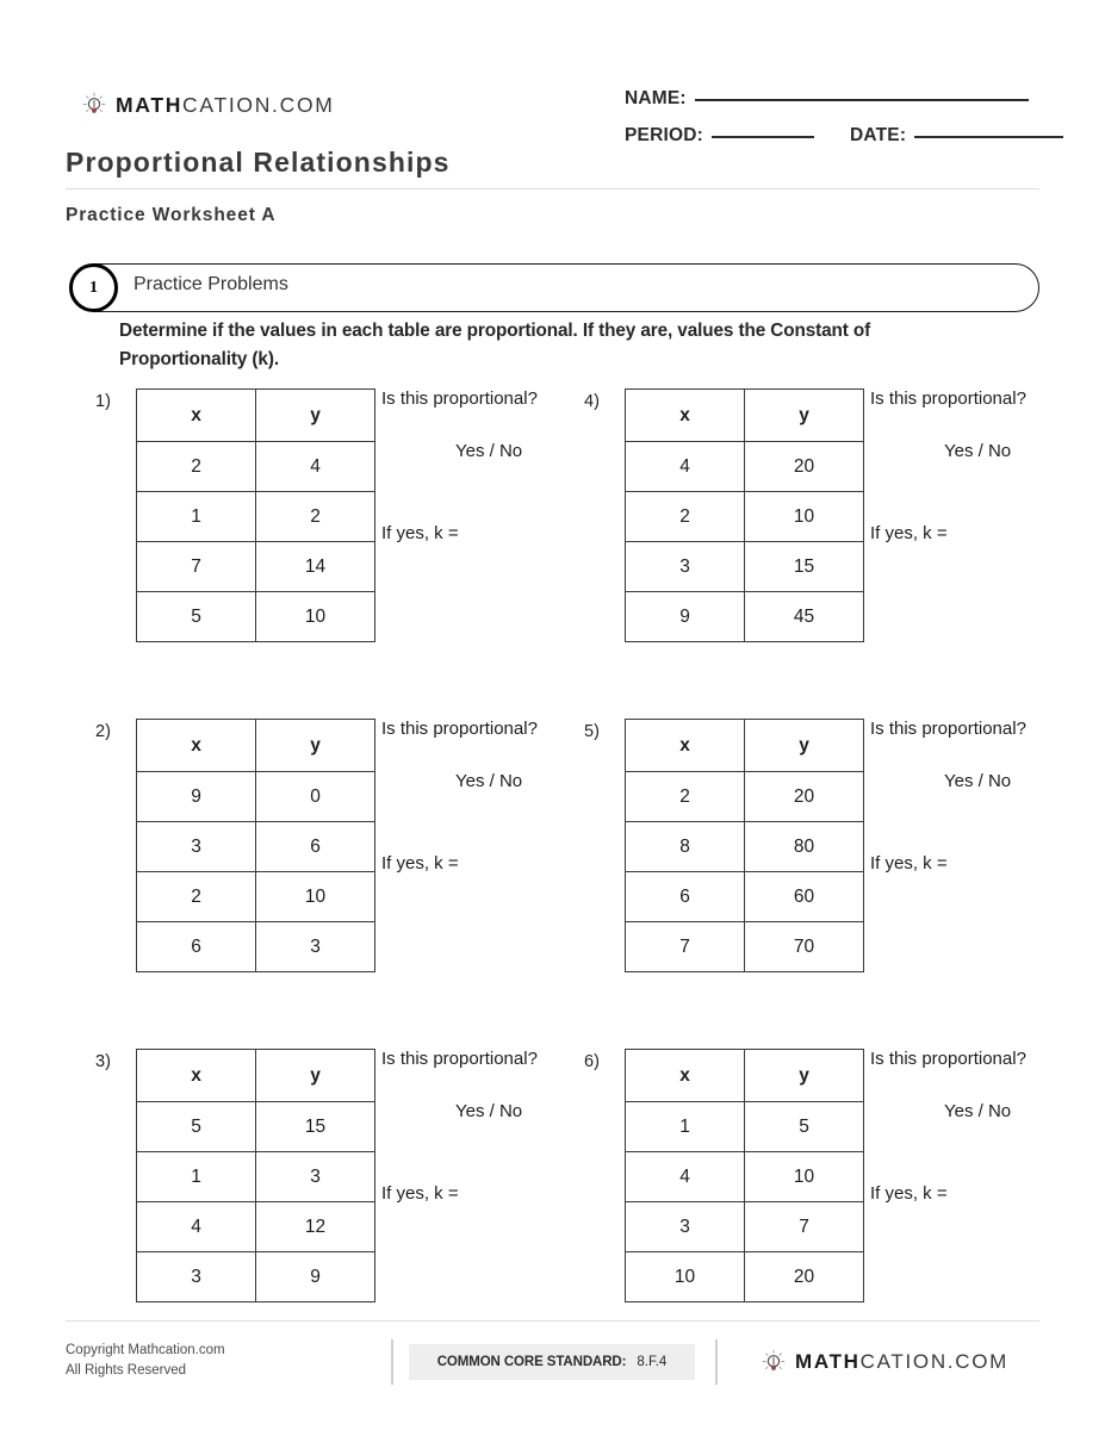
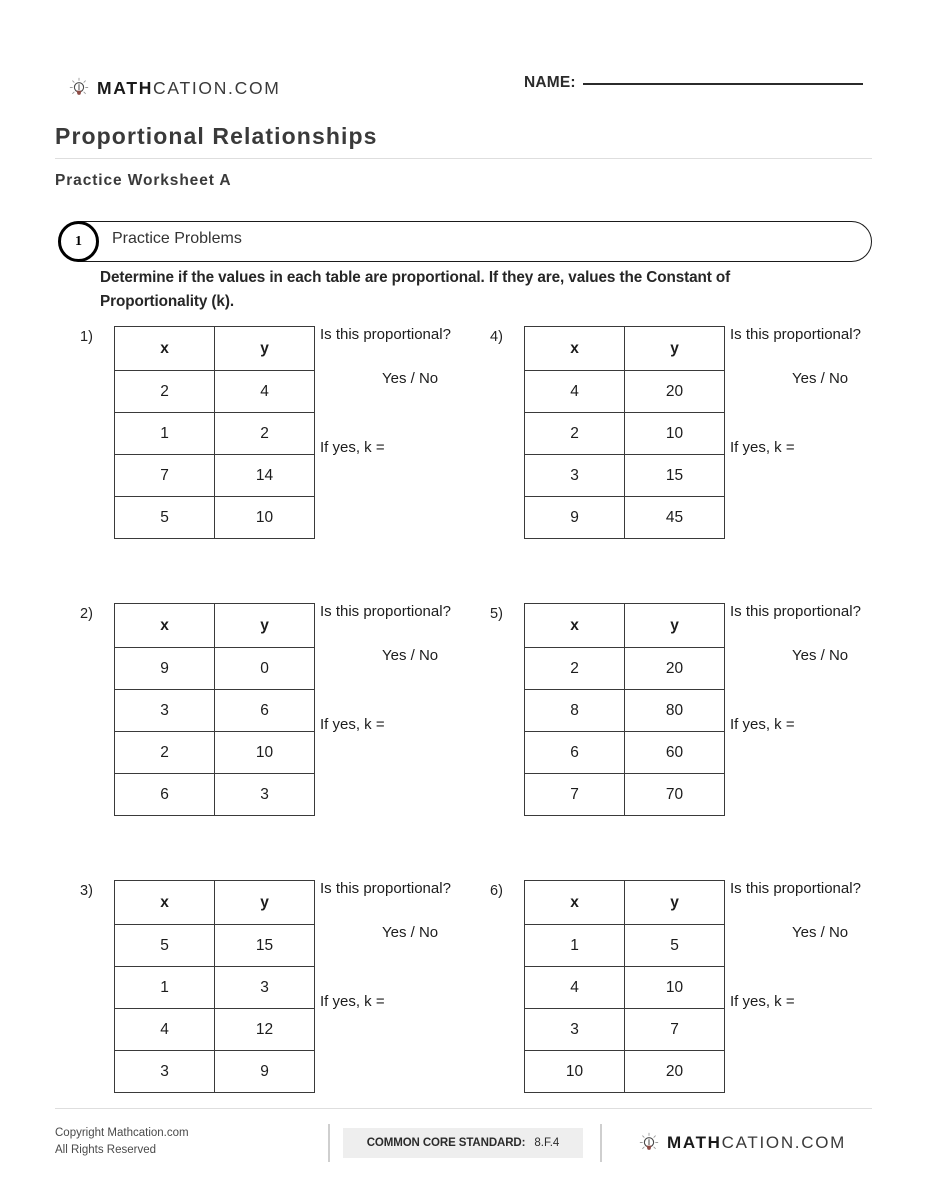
  MATHCATION.COM
  NAME:
- PERIOD:
- DATE:
  Proportional Relationships
  Practice Worksheet A
  1
  Practice Problems
  Determine if the values in each table are proportional. If they are, values the Constant of Proportionality (k).
  1)
  x	y
  2	4
  1	2
  7	14
  5	10
  Is this proportional?
  Yes / No
  If yes, k =
  4)
  x	y
  4	20
  2	10
  3	15
  9	45
  Is this proportional?
  Yes / No
  If yes, k =
  2)
  x	y
  9	0
  3	6
  2	10
  6	3
  Is this proportional?
  Yes / No
  If yes, k =
  5)
  x	y
  2	20
  8	80
  6	60
  7	70
  Is this proportional?
  Yes / No
  If yes, k =
  3)
  x	y
  5	15
  1	3
  4	12
  3	9
  Is this proportional?
  Yes / No
  If yes, k =
  6)
  x	y
  1	5
  4	10
  3	7
  10	20
  Is this proportional?
  Yes / No
  If yes, k =
  Copyright Mathcation.com
  All Rights Reserved
  COMMON CORE STANDARD:
  8.F.4
  MATHCATION.COM
